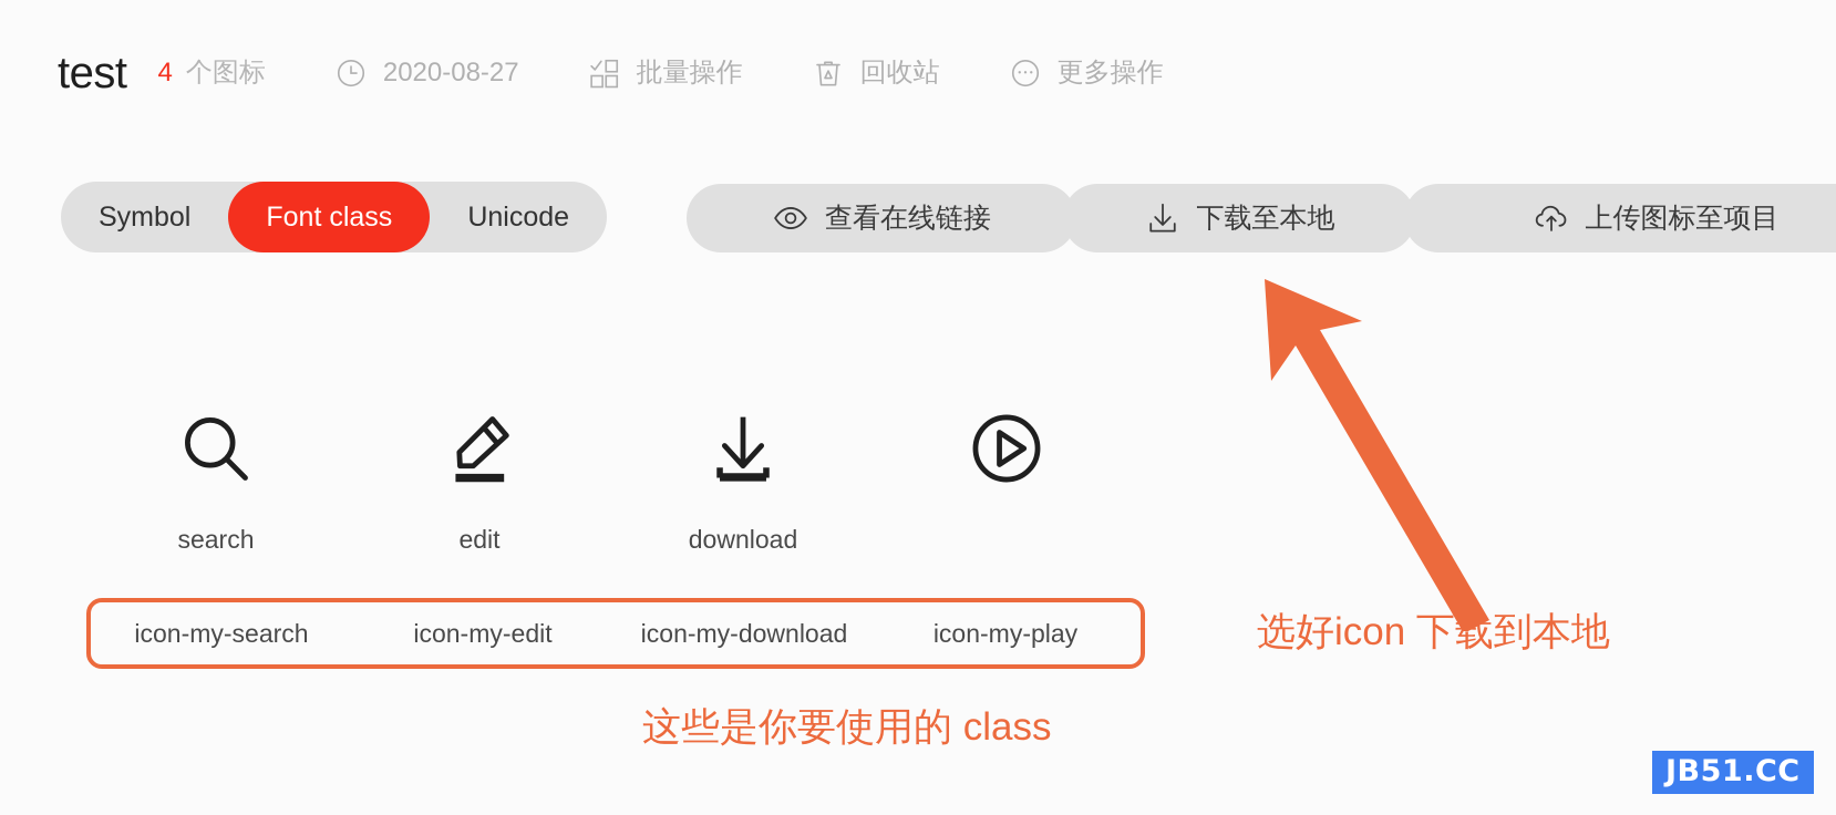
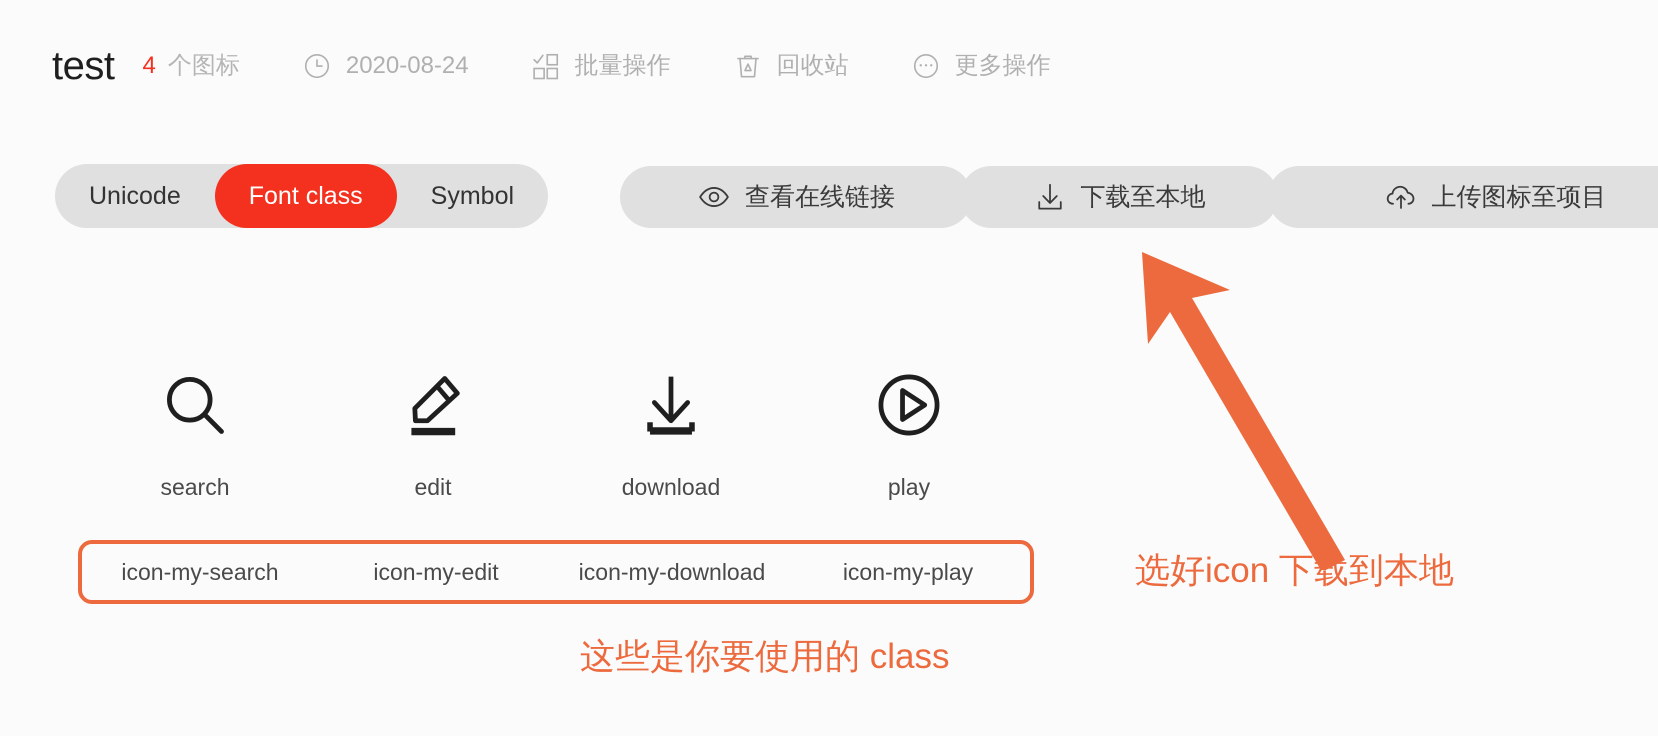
  test
  4
  个图标
- 2020-08-27
+ 2020-08-24
  批量操作
  回收站
  更多操作
- Symbol
+ Unicode
  Font class
- Unicode
+ Symbol
  查看在线链接
  下载至本地
  上传图标至项目
  search
  edit
  download
+ play
  icon-my-search
  icon-my-edit
  icon-my-download
  icon-my-play
  这些是你要使用的 class
  选好icon 下载到本地
- JB51.CC
